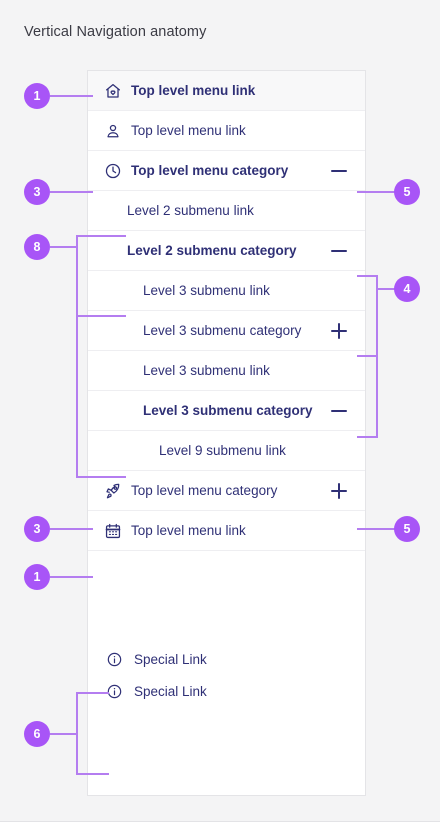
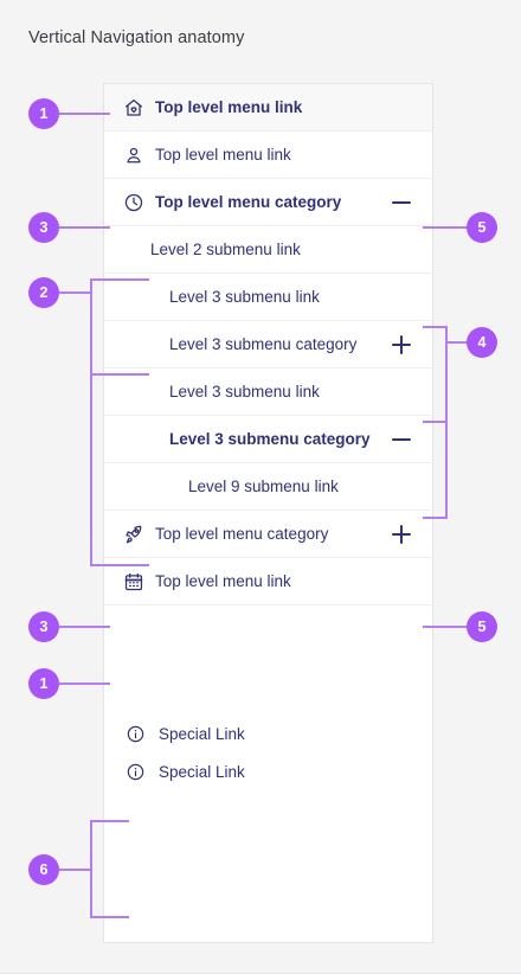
  Vertical Navigation anatomy
  Top level menu link
  Top level menu link
  Top level menu category
  Level 2 submenu link
- Level 2 submenu category
  Level 3 submenu link
  Level 3 submenu category
  Level 3 submenu link
  Level 3 submenu category
  Level 9 submenu link
  Top level menu category
  Top level menu link
  Special Link
  Special Link
  1
  3
  5
- 8
+ 2
  4
  3
  5
  1
  6
